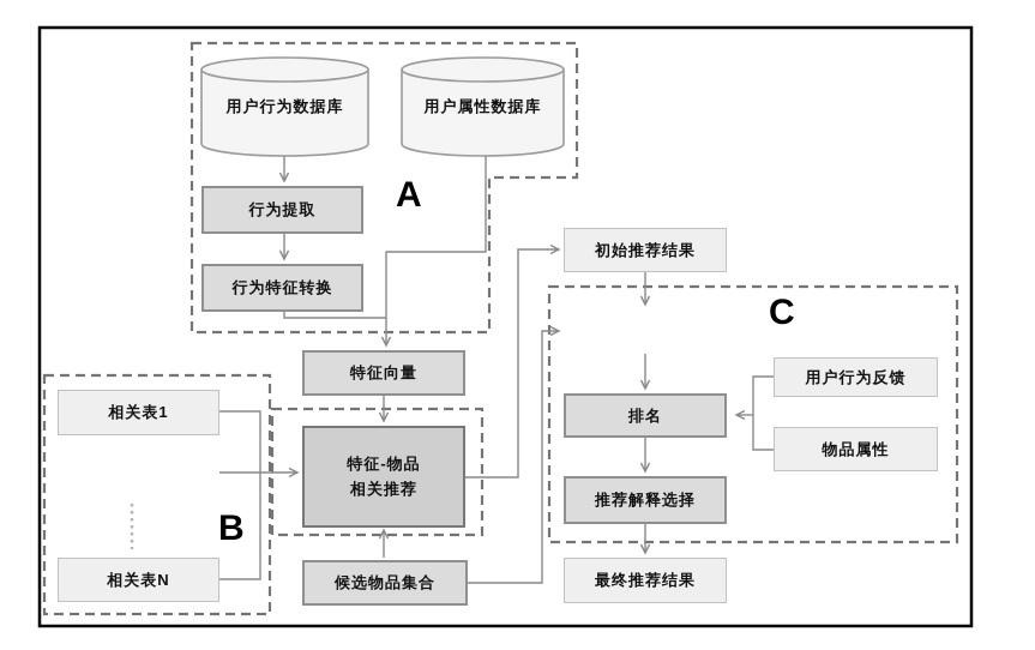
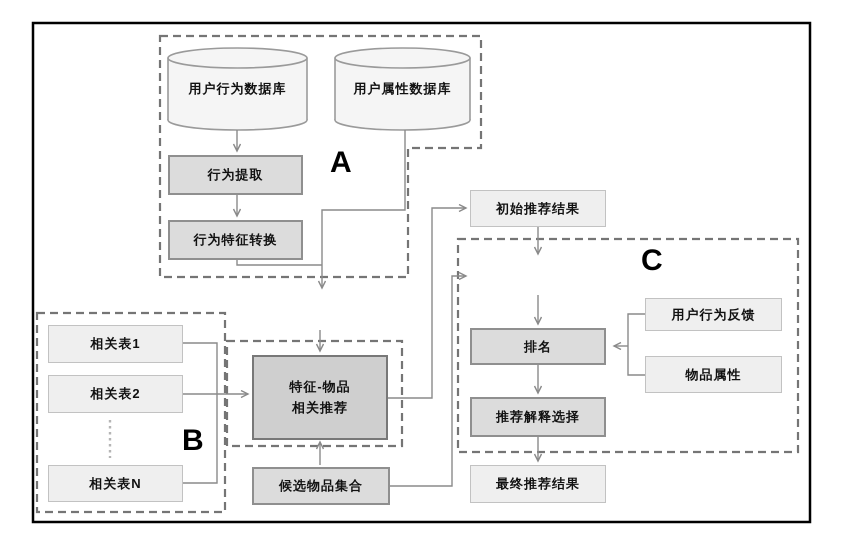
  用户行为数据库
  用户属性数据库
  A
  B
  C
  行为提取
  行为特征转换
- 特征向量
  特征-物品
  相关推荐
  候选物品集合
  相关表1
+ 相关表2
  相关表N
  初始推荐结果
  排名
  推荐解释选择
  最终推荐结果
  用户行为反馈
  物品属性
